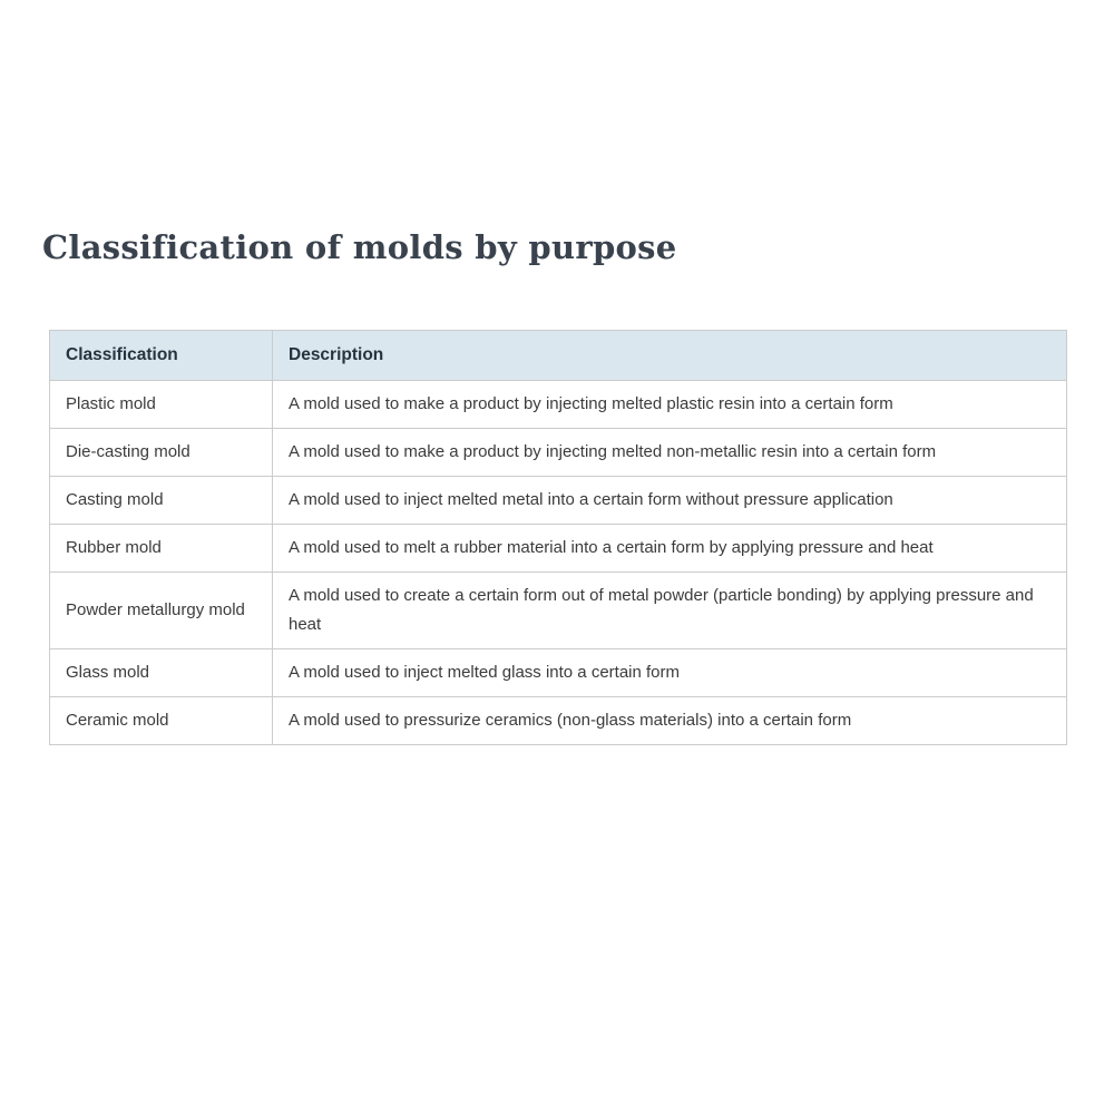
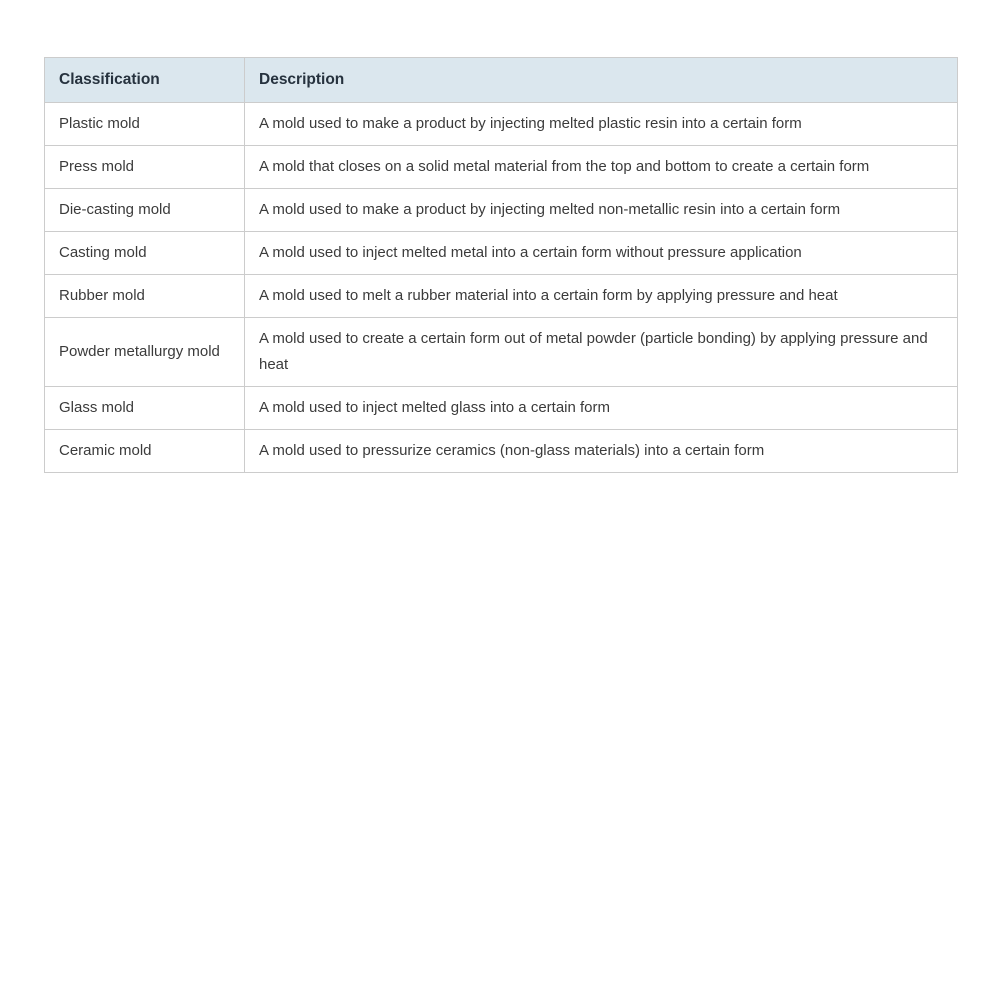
- Classification of molds by purpose
  Classification	Description
  Plastic mold	A mold used to make a product by injecting melted plastic resin into a certain form
+ Press mold	A mold that closes on a solid metal material from the top and bottom to create a certain form
  Die-casting mold	A mold used to make a product by injecting melted non-metallic resin into a certain form
  Casting mold	A mold used to inject melted metal into a certain form without pressure application
  Rubber mold	A mold used to melt a rubber material into a certain form by applying pressure and heat
  Powder metallurgy mold	A mold used to create a certain form out of metal powder (particle bonding) by applying pressure and heat
  Glass mold	A mold used to inject melted glass into a certain form
  Ceramic mold	A mold used to pressurize ceramics (non-glass materials) into a certain form
